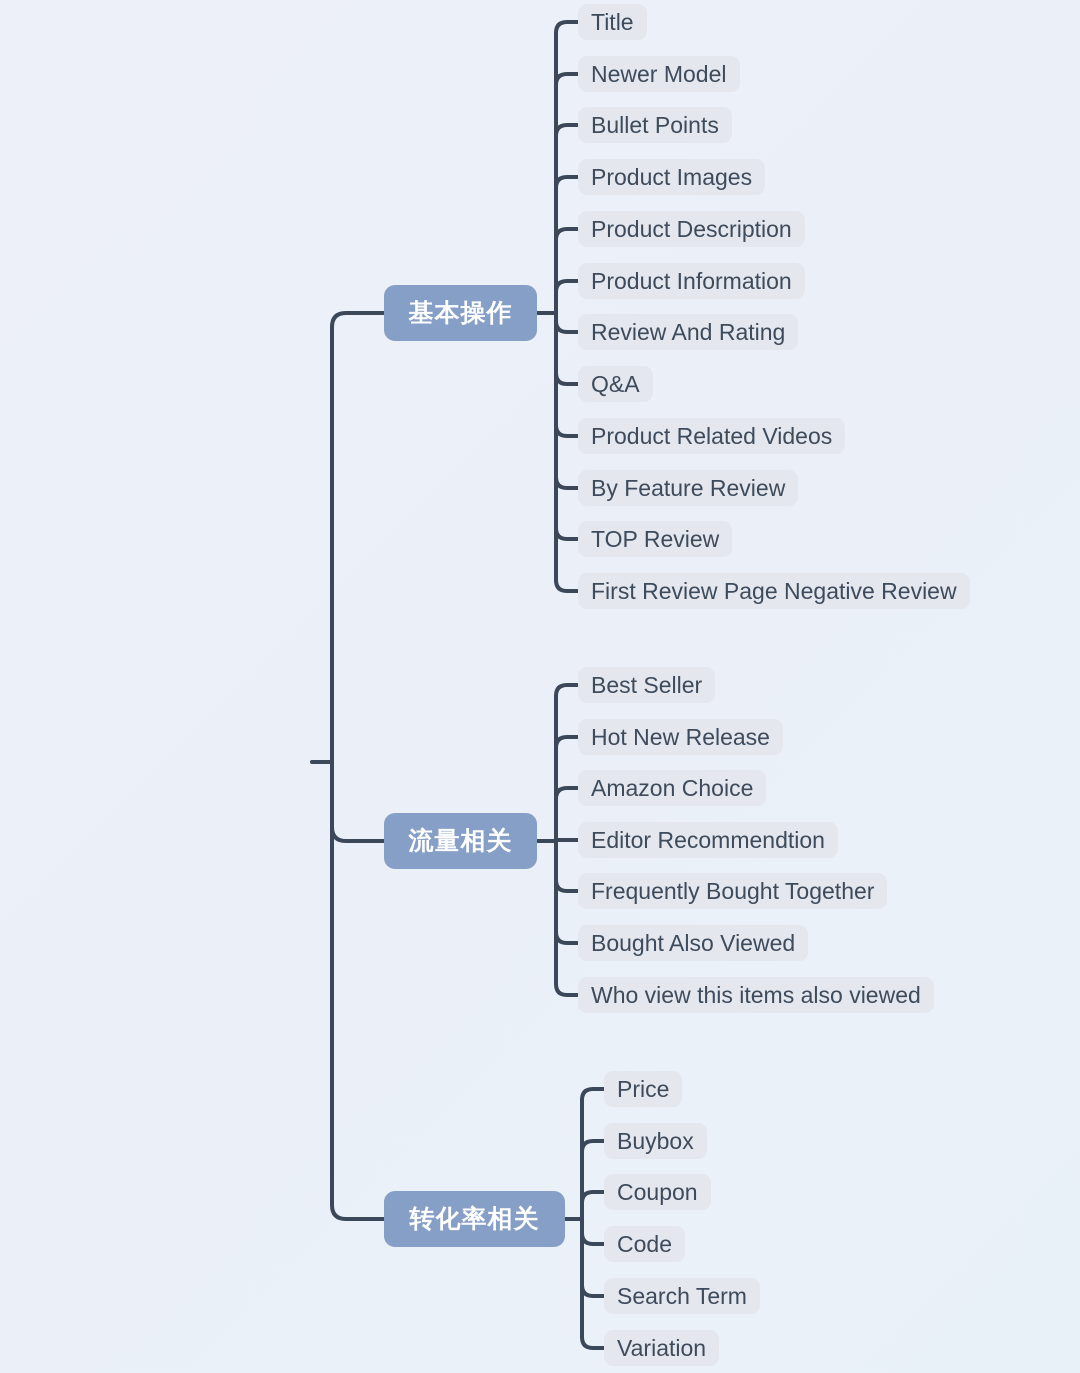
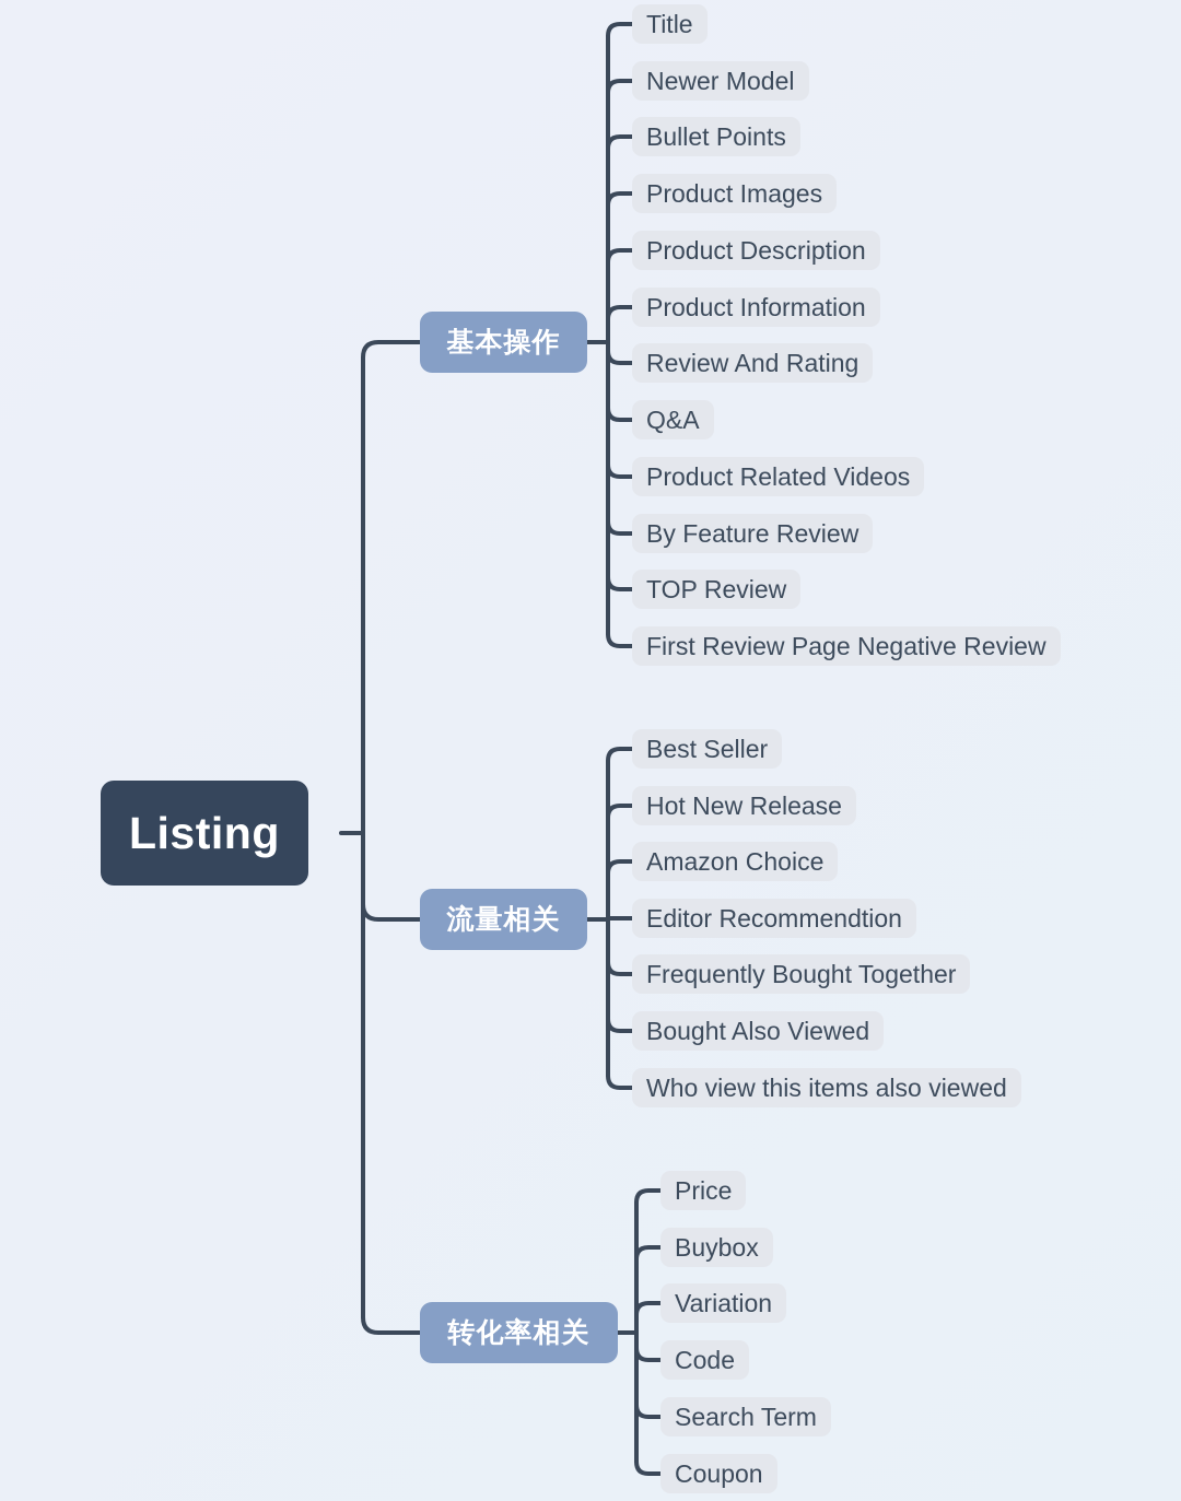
+ Listing
  基本操作
  Title
  Newer Model
  Bullet Points
  Product Images
  Product Description
  Product Information
  Review And Rating
  Q&A
  Product Related Videos
  By Feature Review
  TOP Review
  First Review Page Negative Review
  流量相关
  Best Seller
  Hot New Release
  Amazon Choice
  Editor Recommendtion
  Frequently Bought Together
  Bought Also Viewed
  Who view this items also viewed
  转化率相关
  Price
  Buybox
- Coupon
+ Variation
  Code
  Search Term
- Variation
+ Coupon
